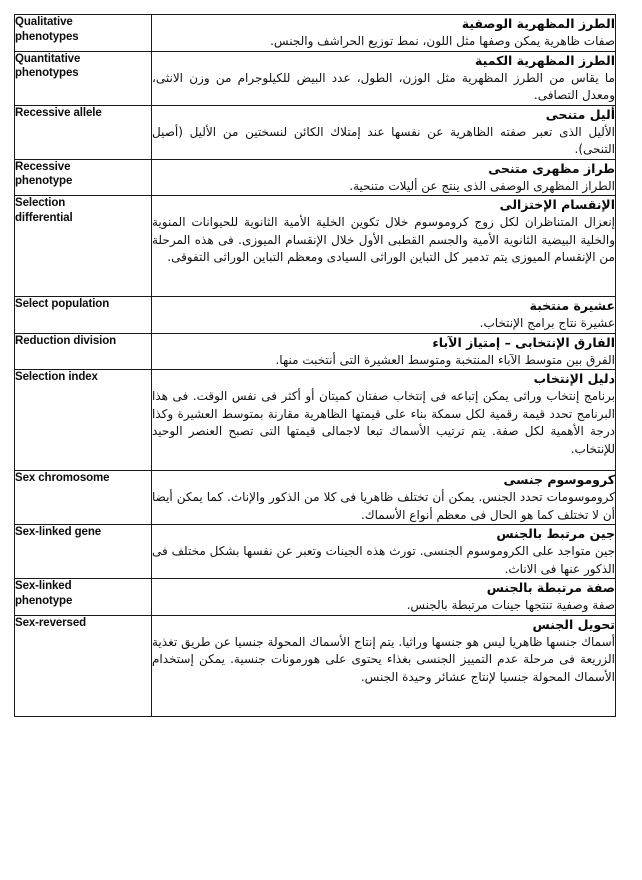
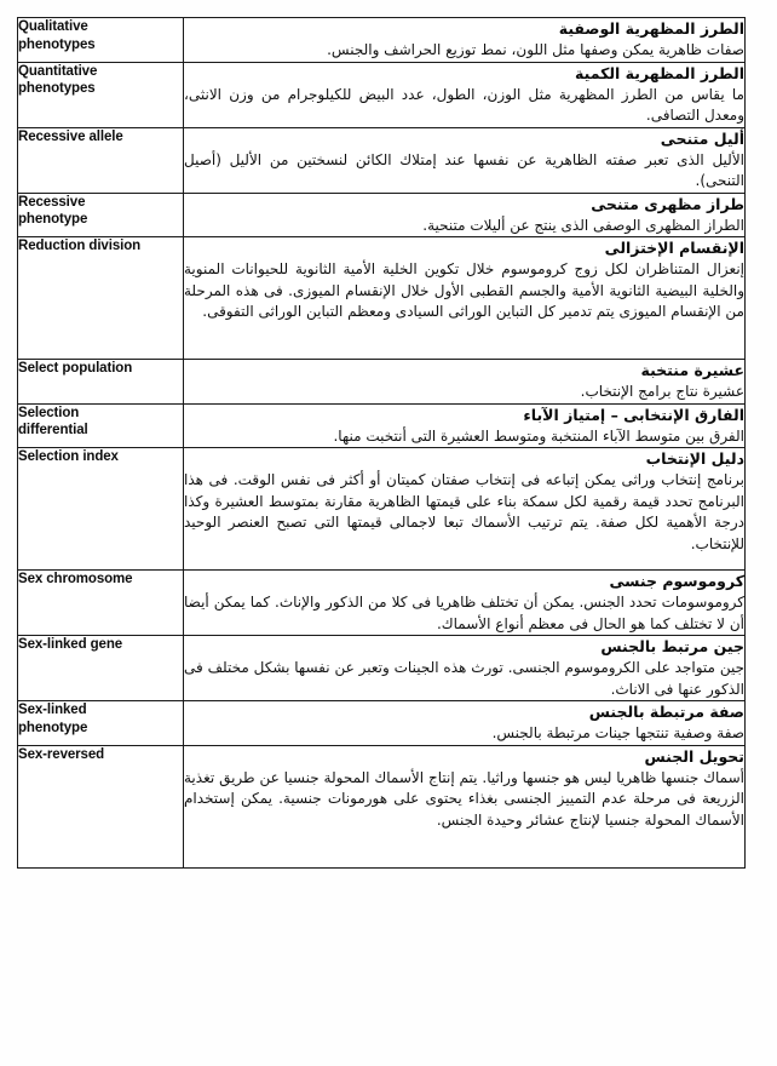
  Qualitative phenotypes	الطرز المظهرية الوصفيةصفات ظاهرية يمكن وصفها مثل اللون، نمط توزيع الحراشف والجنس.
  Quantitative phenotypes	الطرز المظهرية الكميةما يقاس من الطرز المظهرية مثل الوزن، الطول، عدد البيض للكيلوجرام من وزن الانثى، ومعدل التصافى.
  Recessive allele	أليل متنحىالأليل الذى تعبر صفته الظاهرية عن نفسها عند إمتلاك الكائن لنسختين من الأليل (أصيل التنحى).
  Recessive phenotype	طراز مظهرى متنحىالطراز المظهرى الوصفى الذى ينتج عن أليلات متنحية.
- Selection differential	الإنقسام الإختزالىإنعزال المتناظران لكل زوج كروموسوم خلال تكوين الخلية الأمية الثانوية للحيوانات المنوية والخلية البيضية الثانوية الأمية والجسم القطبى الأول خلال الإنقسام الميوزى. فى هذه المرحلة من الإنقسام الميوزى يتم تدمير كل التباين الوراثى السيادى ومعظم التباين الوراثى التفوقى.
+ Reduction division	الإنقسام الإختزالىإنعزال المتناظران لكل زوج كروموسوم خلال تكوين الخلية الأمية الثانوية للحيوانات المنوية والخلية البيضية الثانوية الأمية والجسم القطبى الأول خلال الإنقسام الميوزى. فى هذه المرحلة من الإنقسام الميوزى يتم تدمير كل التباين الوراثى السيادى ومعظم التباين الوراثى التفوقى.
  Select population	عشيرة منتخبةعشيرة نتاج برامج الإنتخاب.
- Reduction division	الفارق الإنتخابى – إمتياز الآباءالفرق بين متوسط الآباء المنتخبة ومتوسط العشيرة التى أنتخبت منها.
+ Selection differential	الفارق الإنتخابى – إمتياز الآباءالفرق بين متوسط الآباء المنتخبة ومتوسط العشيرة التى أنتخبت منها.
  Selection index	دليل الإنتخاببرنامج إنتخاب وراثى يمكن إتباعه فى إنتخاب صفتان كميتان أو أكثر فى نفس الوقت. فى هذا البرنامج تحدد قيمة رقمية لكل سمكة بناء على قيمتها الظاهرية مقارنة بمتوسط العشيرة وكذا درجة الأهمية لكل صفة. يتم ترتيب الأسماك تبعا لاجمالى قيمتها التى تصبح العنصر الوحيد للإنتخاب.
  Sex chromosome	كروموسوم جنسىكروموسومات تحدد الجنس. يمكن أن تختلف ظاهريا فى كلا من الذكور والإناث. كما يمكن أيضا أن لا تختلف كما هو الحال فى معظم أنواع الأسماك.
  Sex-linked gene	جين مرتبط بالجنسجين متواجد على الكروموسوم الجنسى. تورث هذه الجينات وتعبر عن نفسها بشكل مختلف فى الذكور عنها فى الاناث.
  Sex-linked phenotype	صفة مرتبطة بالجنسصفة وصفية تنتجها جينات مرتبطة بالجنس.
  Sex-reversed	تحويل الجنسأسماك جنسها ظاهريا ليس هو جنسها وراثيا. يتم إنتاج الأسماك المحولة جنسيا عن طريق تغذية الزريعة فى مرحلة عدم التمييز الجنسى بغذاء يحتوى على هورمونات جنسية. يمكن إستخدام الأسماك المحولة جنسيا لإنتاج عشائر وحيدة الجنس.
